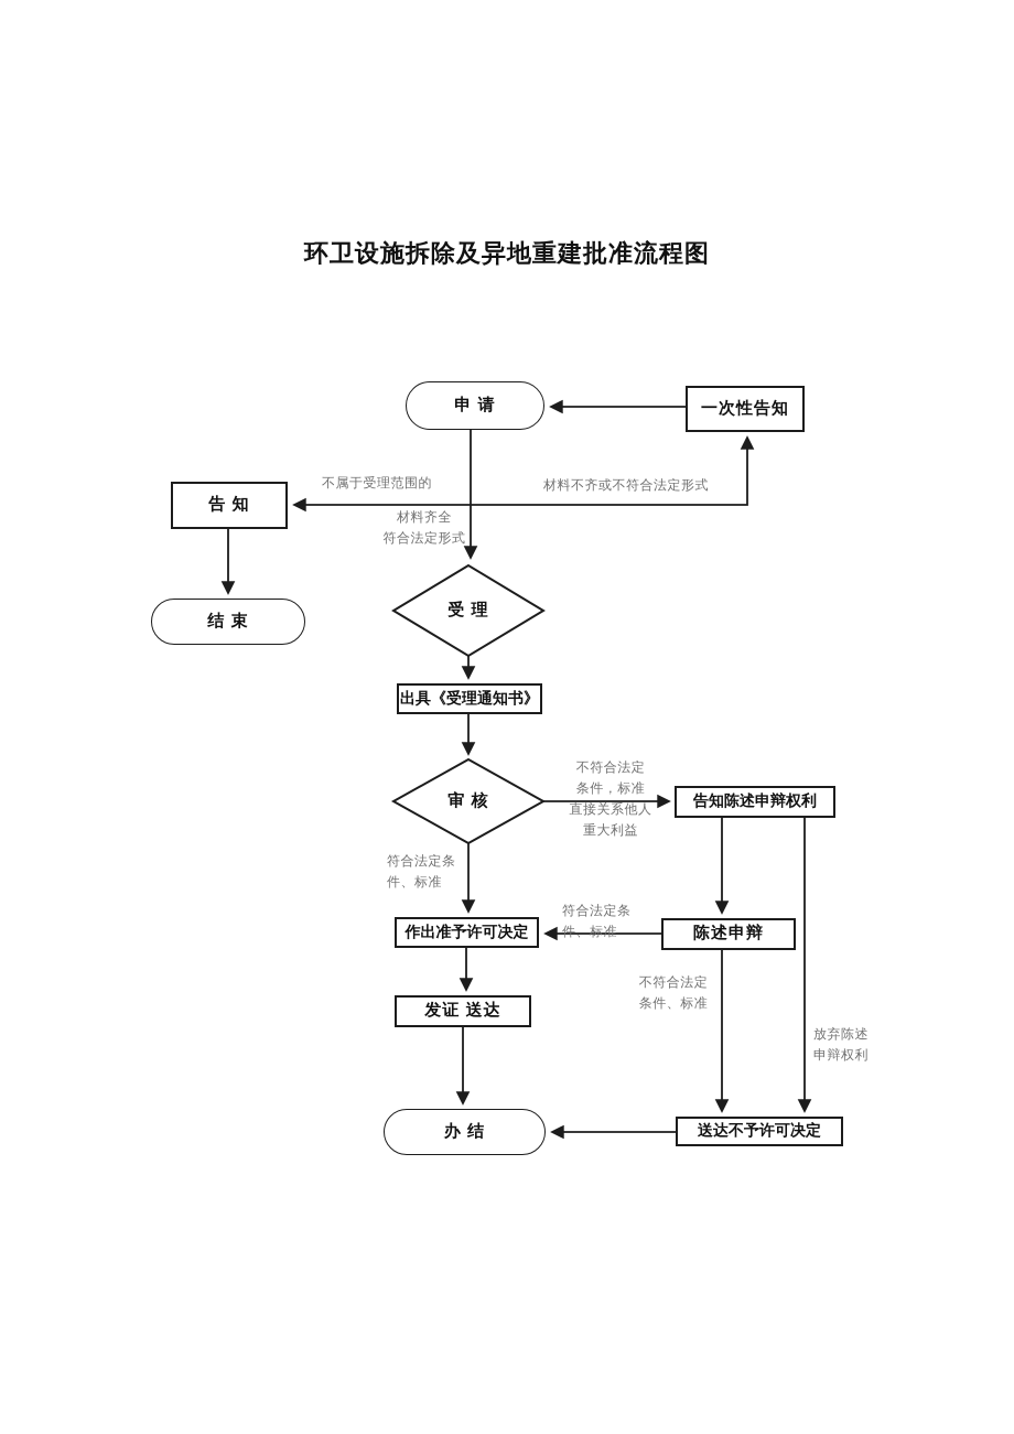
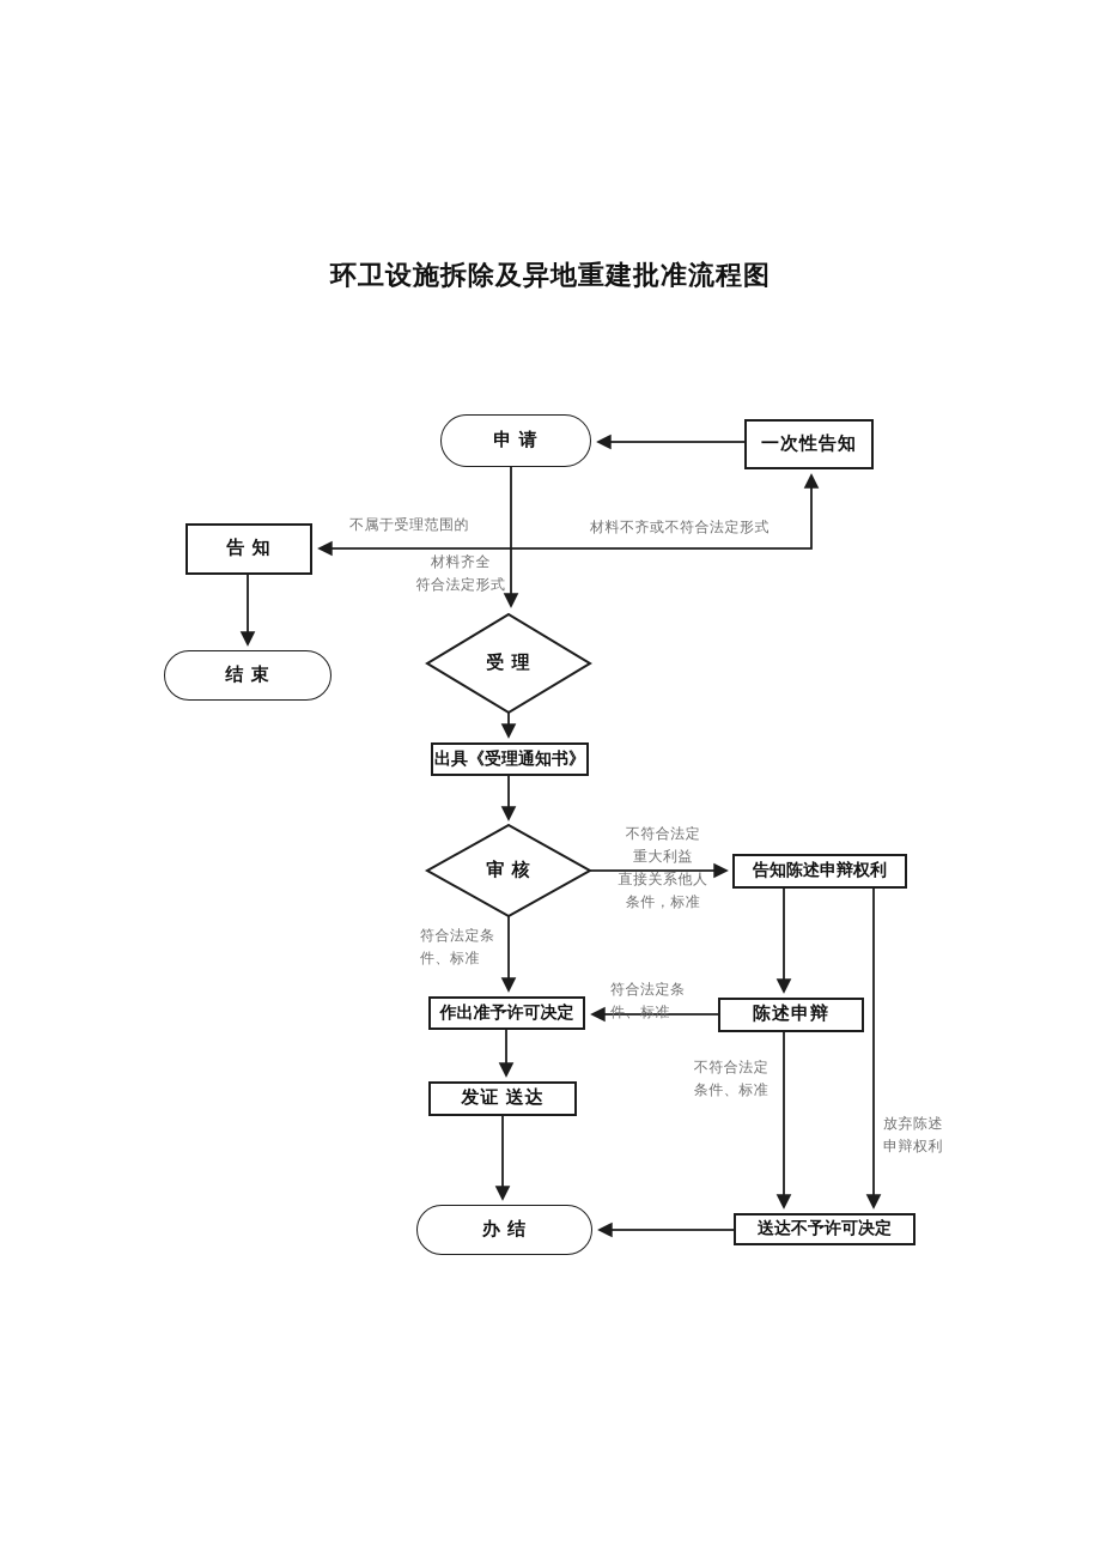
  环卫设施拆除及异地重建批准流程图
  申 请
  一次性告知
  告 知
  结 束
  受 理
  出具《受理通知书》
  审 核
  告知陈述申辩权利
  作出准予许可决定
  陈述申辩
  发证 送达
  办 结
  送达不予许可决定
  不属于受理范围的
  材料不齐或不符合法定形式
  材料齐全
  符合法定形式
  不符合法定
- 条件，标准
+ 重大利益
  直接关系他人
- 重大利益
+ 条件，标准
  符合法定条
  件、标准
  符合法定条
  件、标准
  不符合法定
  条件、标准
  放弃陈述
  申辩权利
